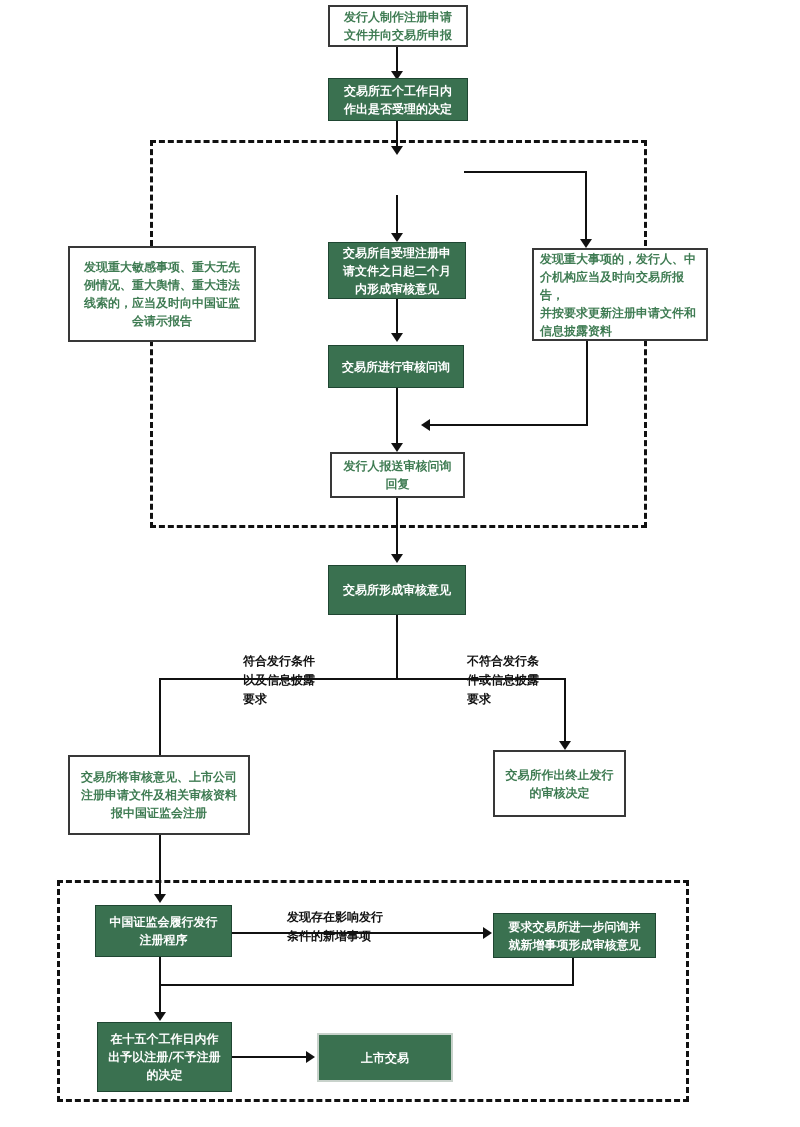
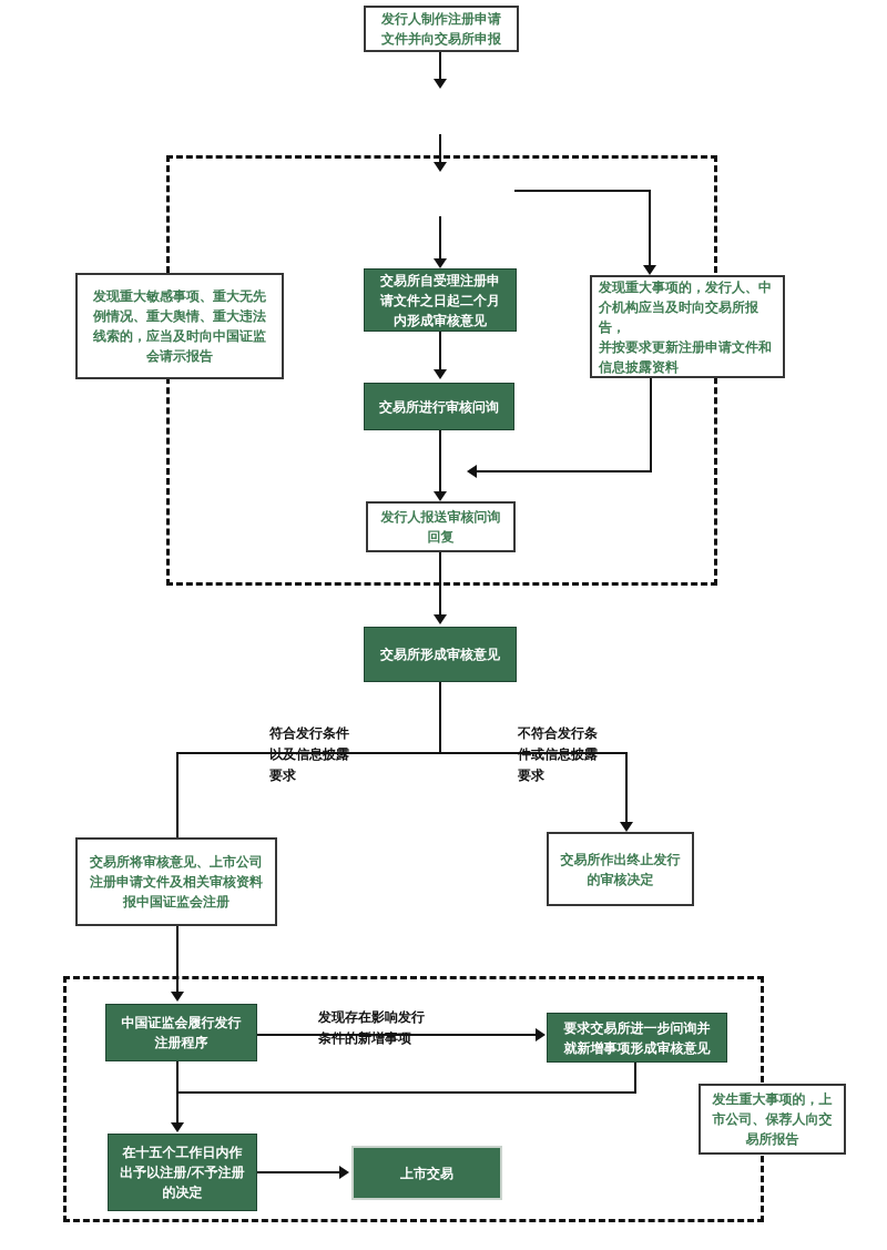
  符合发行条件
  以及信息披露
  要求
  不符合发行条
  件或信息披露
  要求
  发现存在影响发行
  条件的新增事项
  发行人制作注册申请
  文件并向交易所申报
- 交易所五个工作日内
- 作出是否受理的决定
  交易所自受理注册申
  请文件之日起二个月
  内形成审核意见
  发现重大敏感事项、重大无先
  例情况、重大舆情、重大违法
  线索的，应当及时向中国证监
  会请示报告
  发现重大事项的，发行人、中
  介机构应当及时向交易所报告，
  并按要求更新注册申请文件和
  信息披露资料
  交易所进行审核问询
  发行人报送审核问询
  回复
  交易所形成审核意见
  交易所将审核意见、上市公司
  注册申请文件及相关审核资料
  报中国证监会注册
  交易所作出终止发行
  的审核决定
  中国证监会履行发行
  注册程序
  要求交易所进一步问询并
  就新增事项形成审核意见
+ 发生重大事项的，上
+ 市公司、保荐人向交
+ 易所报告
  在十五个工作日内作
  出予以注册/不予注册
  的决定
  上市交易
